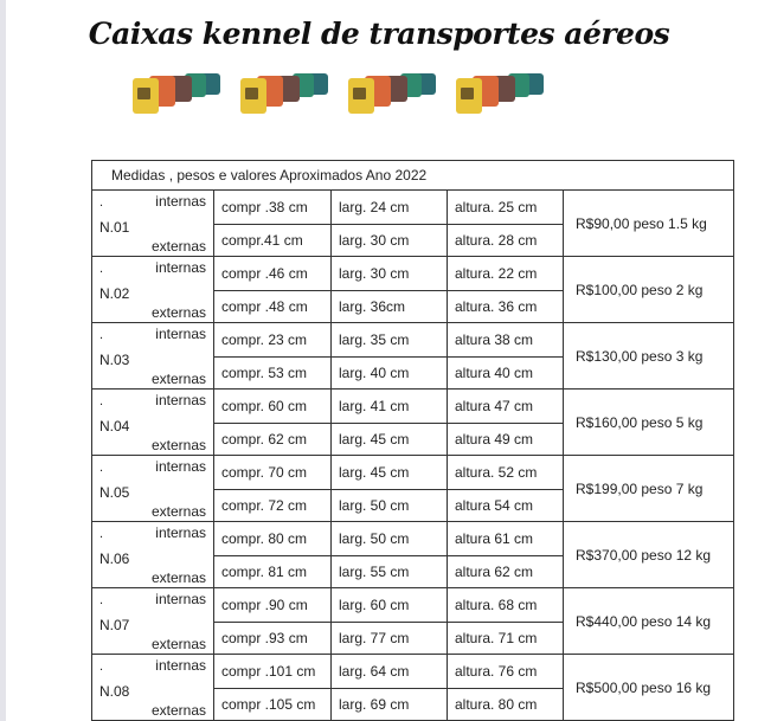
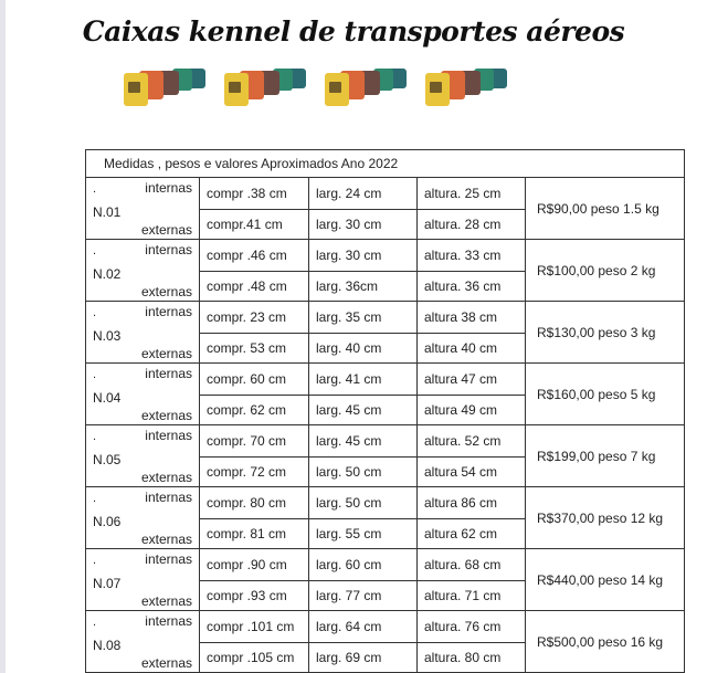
  Caixas kennel de transportes aéreos
  Medidas , pesos e valores Aproximados Ano 2022
  .N.01	internas	compr .38 cm	larg. 24 cm	altura. 25 cm	R$90,00 peso 1.5 kg
  externas	compr.41 cm	larg. 30 cm	altura. 28 cm
- .N.02	internas	compr .46 cm	larg. 30 cm	altura. 22 cm	R$100,00 peso 2 kg
+ .N.02	internas	compr .46 cm	larg. 30 cm	altura. 33 cm	R$100,00 peso 2 kg
  externas	compr .48 cm	larg. 36cm	altura. 36 cm
  .N.03	internas	compr. 23 cm	larg. 35 cm	altura 38 cm	R$130,00 peso 3 kg
  externas	compr. 53 cm	larg. 40 cm	altura 40 cm
  .N.04	internas	compr. 60 cm	larg. 41 cm	altura 47 cm	R$160,00 peso 5 kg
  externas	compr. 62 cm	larg. 45 cm	altura 49 cm
  .N.05	internas	compr. 70 cm	larg. 45 cm	altura. 52 cm	R$199,00 peso 7 kg
  externas	compr. 72 cm	larg. 50 cm	altura 54 cm
- .N.06	internas	compr. 80 cm	larg. 50 cm	altura 61 cm	R$370,00 peso 12 kg
+ .N.06	internas	compr. 80 cm	larg. 50 cm	altura 86 cm	R$370,00 peso 12 kg
  externas	compr. 81 cm	larg. 55 cm	altura 62 cm
  .N.07	internas	compr .90 cm	larg. 60 cm	altura. 68 cm	R$440,00 peso 14 kg
  externas	compr .93 cm	larg. 77 cm	altura. 71 cm
  .N.08	internas	compr .101 cm	larg. 64 cm	altura. 76 cm	R$500,00 peso 16 kg
  externas	compr .105 cm	larg. 69 cm	altura. 80 cm
